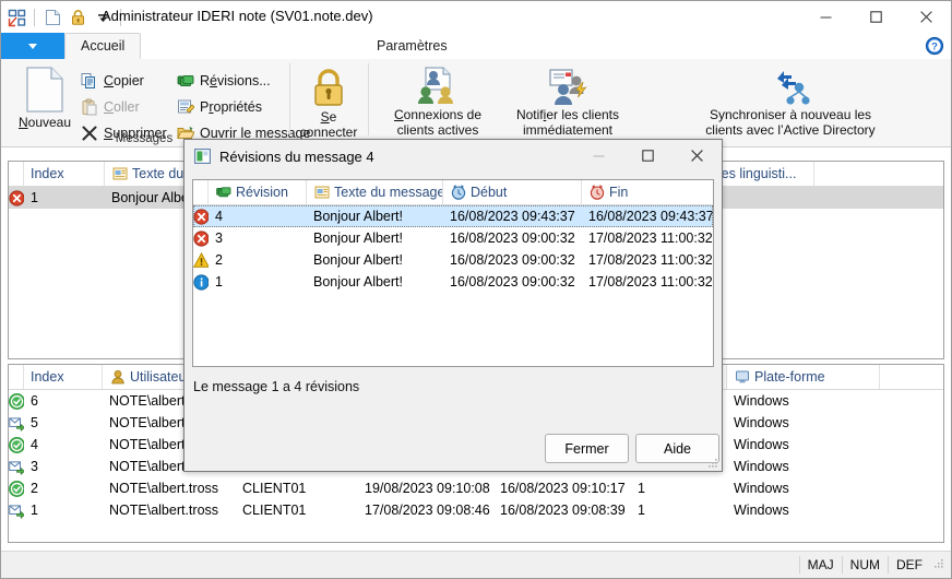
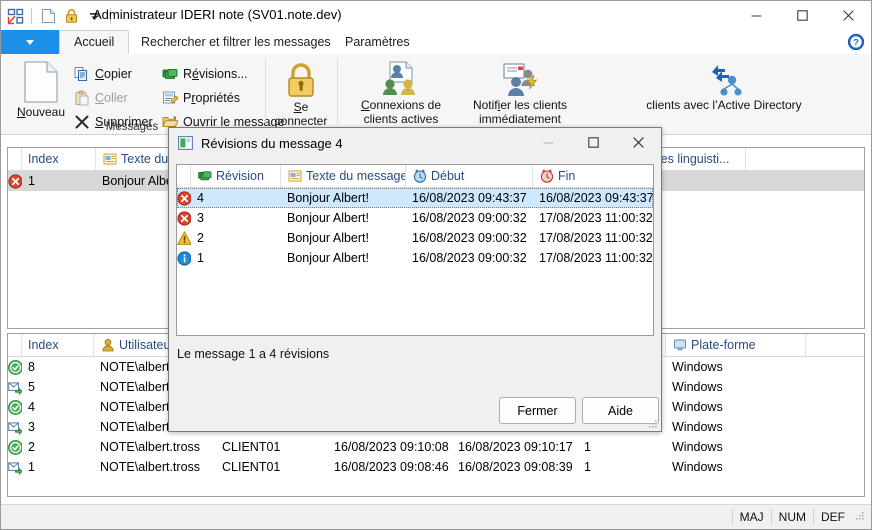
  Administrateur IDERI note (SV01.note.dev)
  Accueil
+ Rechercher et filtrer les messages
  Paramètres
  ?
  Nouveau
  Copier
  Coller
  Supprimer
  Révisions...
  Propriétés
  Ouvrir le message
  Messages
  Se
  connecter
  Connexions de
  clients actives
  Notifier les clients
  immédiatement
- Synchroniser à nouveau les
  clients avec l’Active Directory
  Index
  1
  Bonjour Alb
  Index
  Utilisateu
  Plate-forme
- 6
+ 8
  Windows
  5
  Windows
  4
  Windows
  3
  Windows
  2
  NOTE\albert.tross
  CLIENT01
- 19/08/2023 09:10:08
+ 16/08/2023 09:10:08
  16/08/2023 09:10:17
  1
  Windows
  1
  NOTE\albert.tross
  CLIENT01
- 17/08/2023 09:08:46
+ 16/08/2023 09:08:46
  16/08/2023 09:08:39
  1
  Windows
  Révisions du message 4
  Révision
  Texte du message
  Début
  Fin
  4
  Bonjour Albert!
  16/08/2023 09:43:37
  16/08/2023 09:43:37
  3
  Bonjour Albert!
  16/08/2023 09:00:32
  17/08/2023 11:00:32
  2
  Bonjour Albert!
  16/08/2023 09:00:32
  17/08/2023 11:00:32
  1
  Bonjour Albert!
  16/08/2023 09:00:32
  17/08/2023 11:00:32
  Le message 1 a 4 révisions
  Fermer
  Aide
  MAJ
  NUM
  DEF
